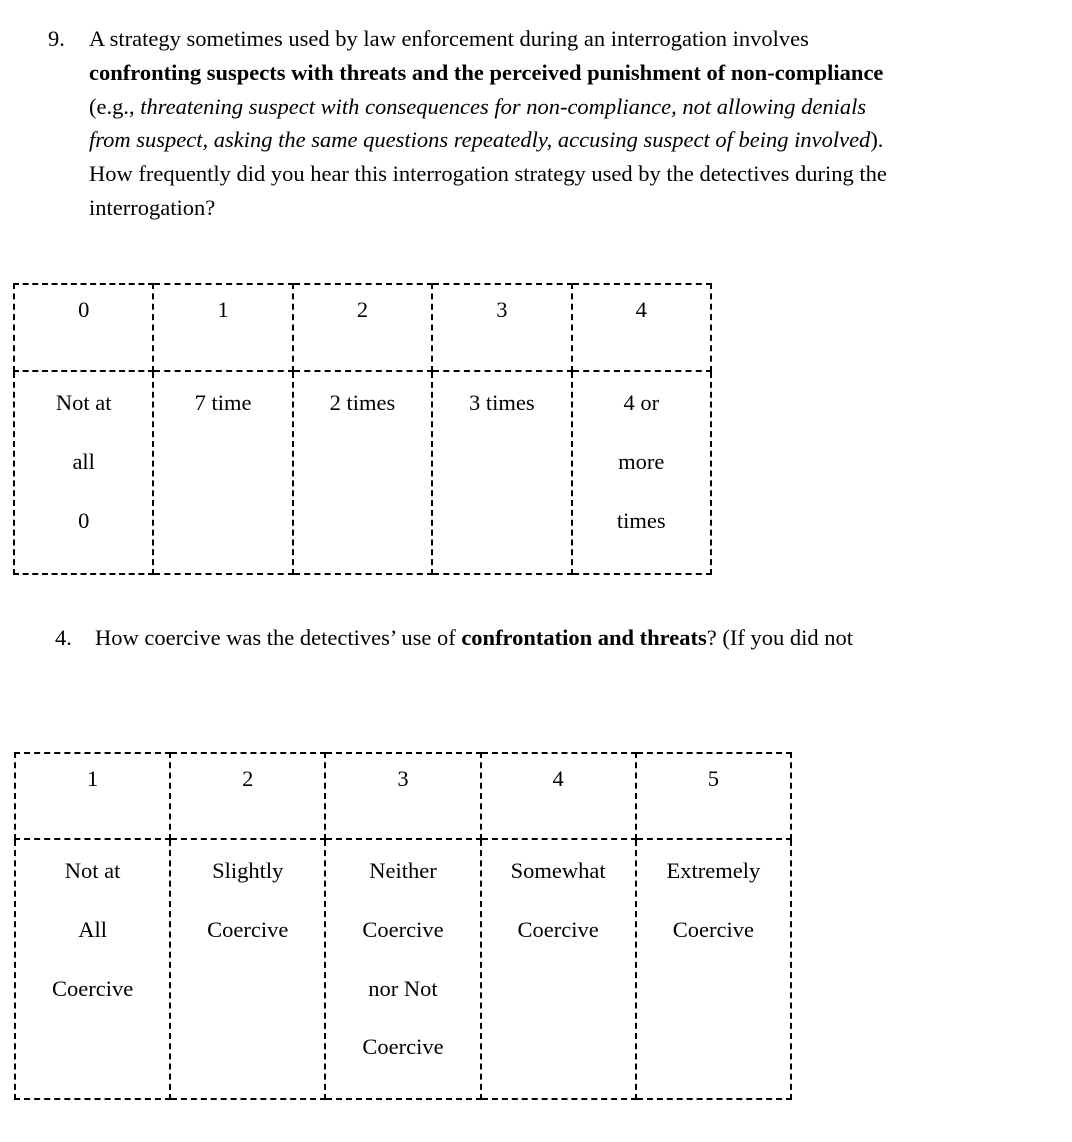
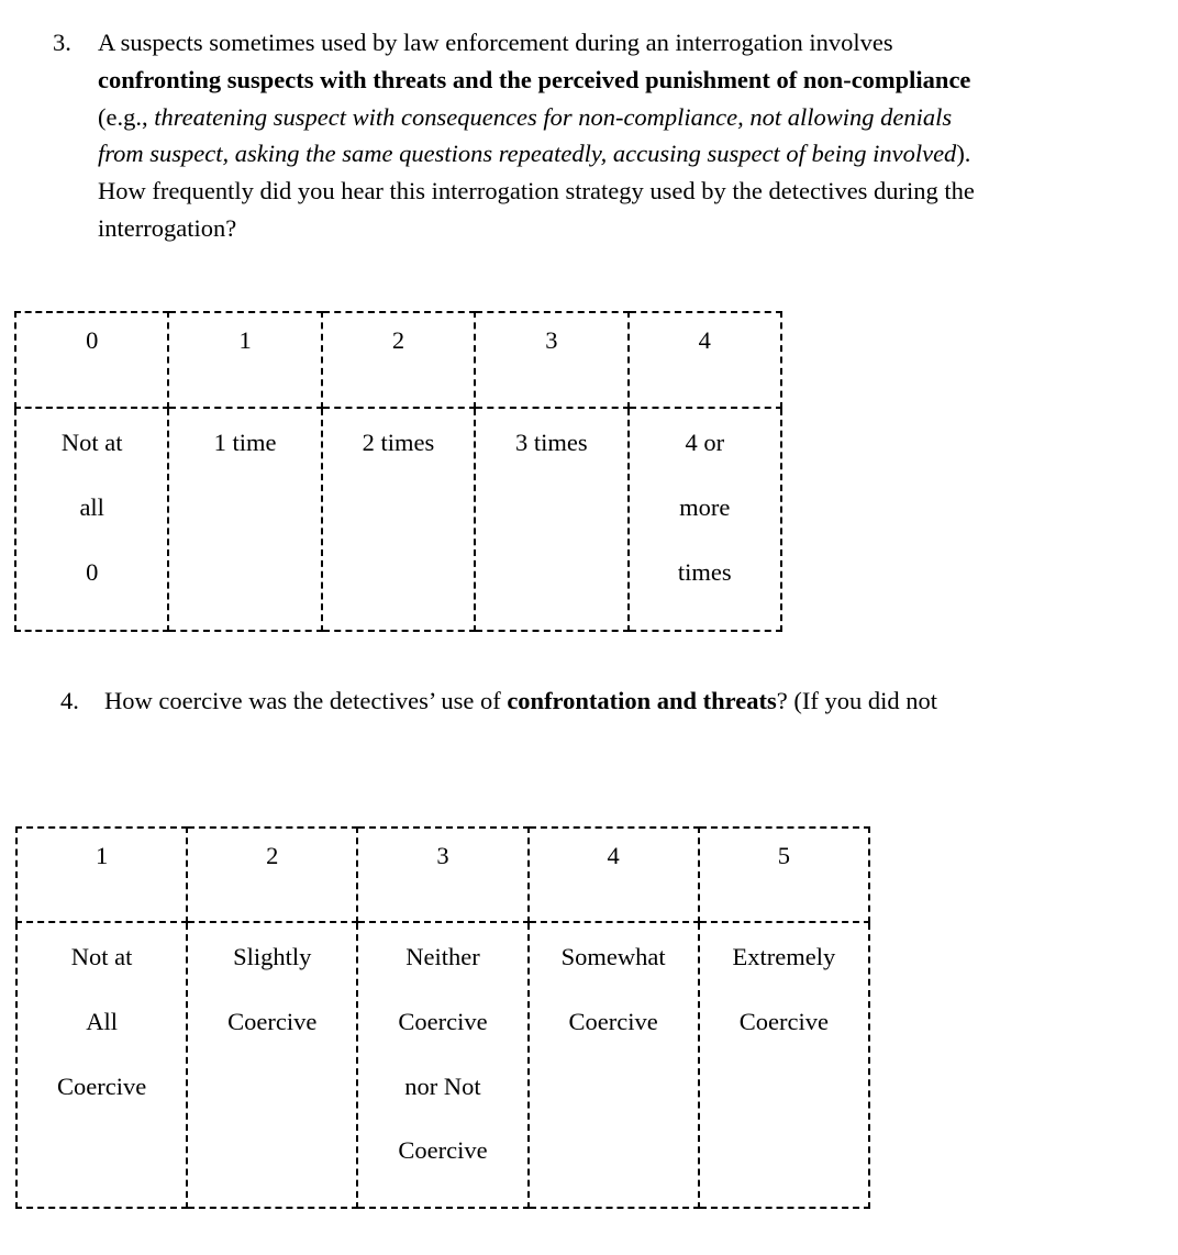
- 9.
+ 3.
- A strategy sometimes used by law enforcement during an interrogation involves
+ A suspects sometimes used by law enforcement during an interrogation involves
  confronting suspects with threats and the perceived punishment of non-compliance
  (e.g., threatening suspect with consequences for non-compliance, not allowing denials
  from suspect, asking the same questions repeatedly, accusing suspect of being involved).
  How frequently did you hear this interrogation strategy used by the detectives during the
  interrogation?
  0	1	2	3	4
- Not at all 0	7 time	2 times	3 times	4 or more times
+ Not at all 0	1 time	2 times	3 times	4 or more times
  4.
  How coercive was the detectives’ use of confrontation and threats? (If you did not
  1	2	3	4	5
  Not at All Coercive	Slightly Coercive	Neither Coercive nor Not Coercive	Somewhat Coercive	Extremely Coercive
